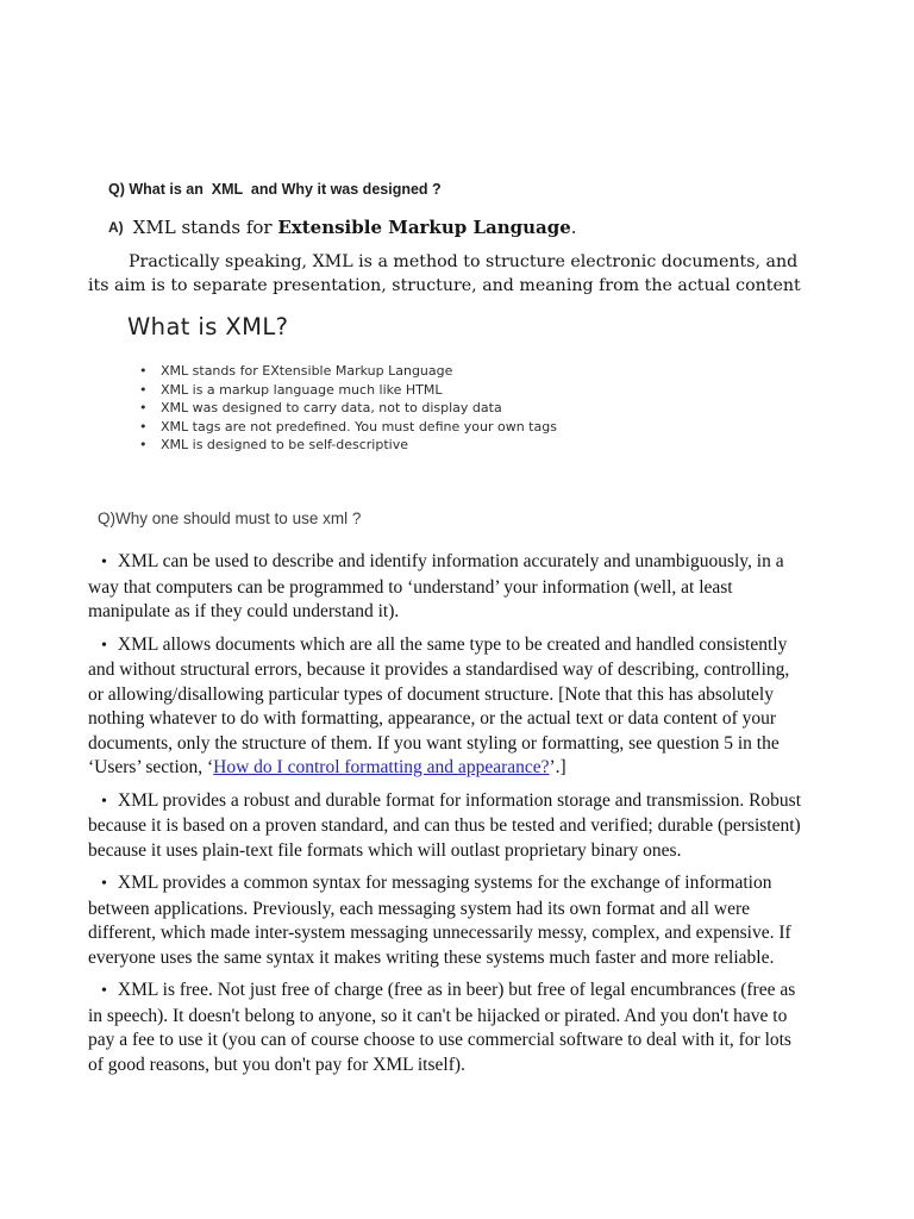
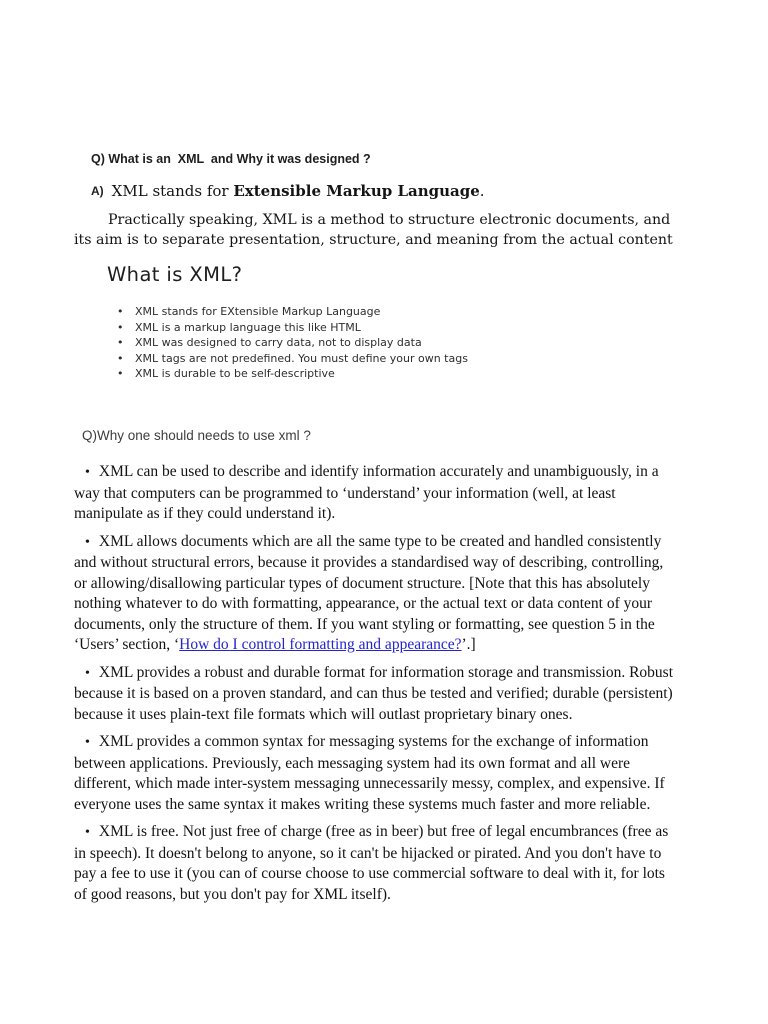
  Q) What is an XML and Why it was designed ?
  A) XML stands for Extensible Markup Language.
  Practically speaking, XML is a method to structure electronic documents, and its aim is to separate presentation, structure, and meaning from the actual content
  What is XML?
  XML stands for EXtensible Markup Language
- XML is a markup language much like HTML
+ XML is a markup language this like HTML
  XML was designed to carry data, not to display data
  XML tags are not predefined. You must define your own tags
- XML is designed to be self-descriptive
+ XML is durable to be self-descriptive
- Q)Why one should must to use xml ?
+ Q)Why one should needs to use xml ?
  • XML can be used to describe and identify information accurately and unambiguously, in a way that computers can be programmed to ‘understand’ your information (well, at least manipulate as if they could understand it).
  • XML allows documents which are all the same type to be created and handled consistently and without structural errors, because it provides a standardised way of describing, controlling, or allowing/disallowing particular types of document structure. [Note that this has absolutely nothing whatever to do with formatting, appearance, or the actual text or data content of your documents, only the structure of them. If you want styling or formatting, see question 5 in the ‘Users’ section, ‘How do I control formatting and appearance?’.]
  • XML provides a robust and durable format for information storage and transmission. Robust because it is based on a proven standard, and can thus be tested and verified; durable (persistent) because it uses plain-text file formats which will outlast proprietary binary ones.
  • XML provides a common syntax for messaging systems for the exchange of information between applications. Previously, each messaging system had its own format and all were different, which made inter-system messaging unnecessarily messy, complex, and expensive. If everyone uses the same syntax it makes writing these systems much faster and more reliable.
  • XML is free. Not just free of charge (free as in beer) but free of legal encumbrances (free as in speech). It doesn't belong to anyone, so it can't be hijacked or pirated. And you don't have to pay a fee to use it (you can of course choose to use commercial software to deal with it, for lots of good reasons, but you don't pay for XML itself).
